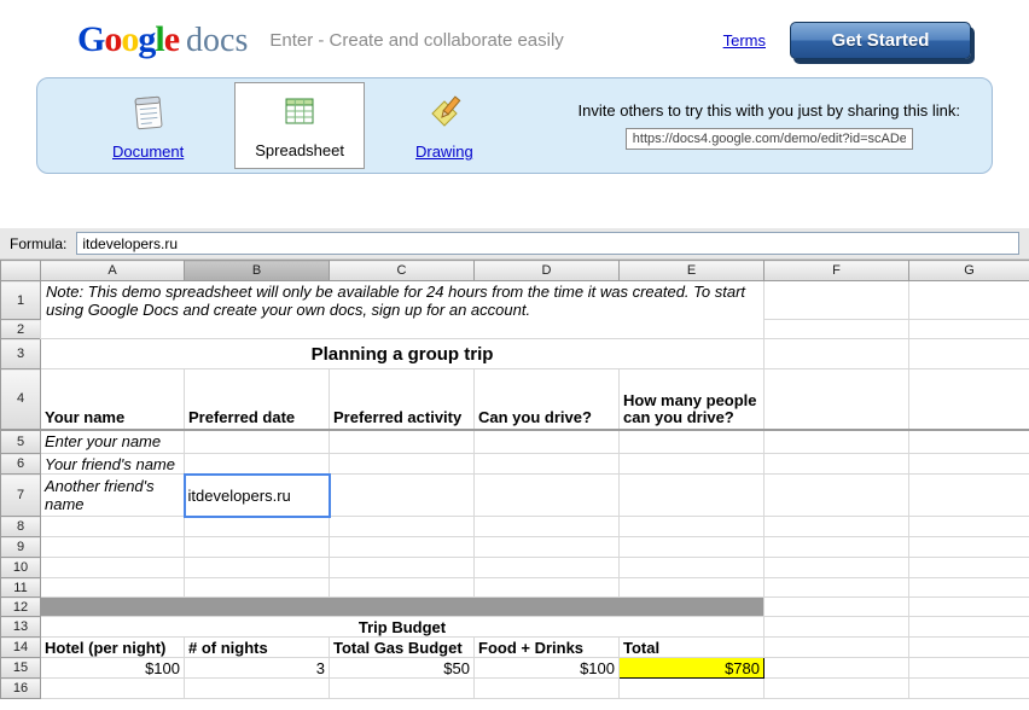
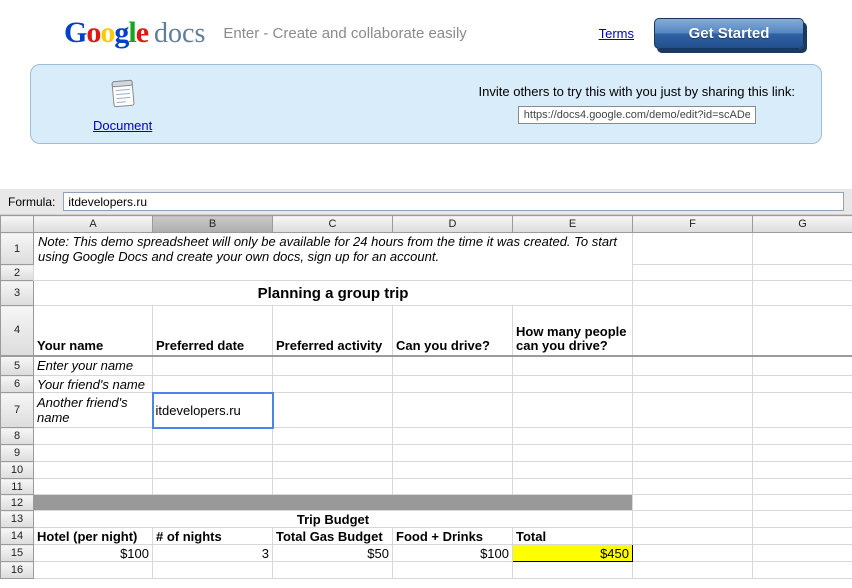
  Google
  docs
  Enter - Create and collaborate easily
  Terms
  Get Started
  Document
- Spreadsheet
- Drawing
  Invite others to try this with you just by sharing this link:
  https://docs4.google.com/demo/edit?id=scADe
  Formula:
  itdevelopers.ru
  	A	B	C	D	E	F	G
  1	Note: This demo spreadsheet will only be available for 24 hours from the time it was created. To start using Google Docs and create your own docs, sign up for an account.
  2
  3	Planning a group trip
  4	Your name	Preferred date	Preferred activity	Can you drive?	How many people can you drive?
  5	Enter your name
  6	Your friend's name
  7	Another friend's name	itdevelopers.ru
  8
  9
  10
  11
  12
  13	Trip Budget
  14	Hotel (per night)	# of nights	Total Gas Budget	Food + Drinks	Total
- 15	$100	3	$50	$100	$780
+ 15	$100	3	$50	$100	$450
  16
